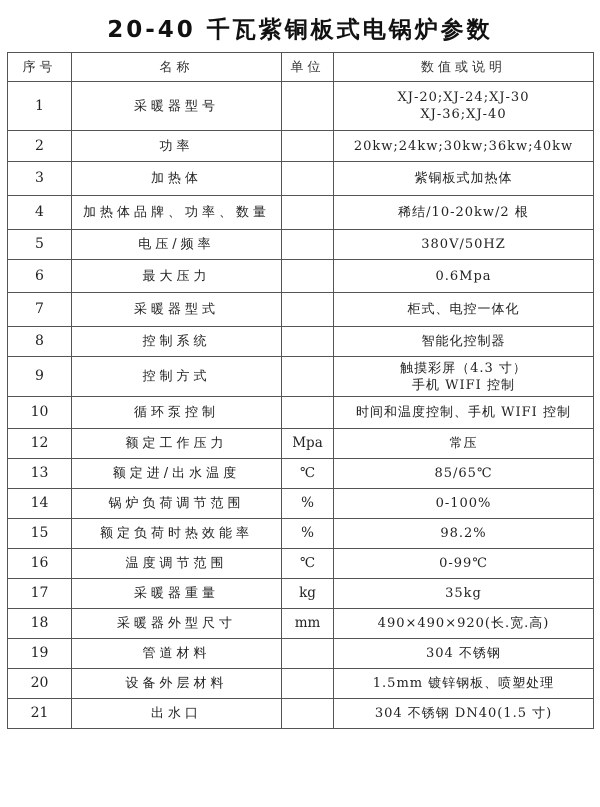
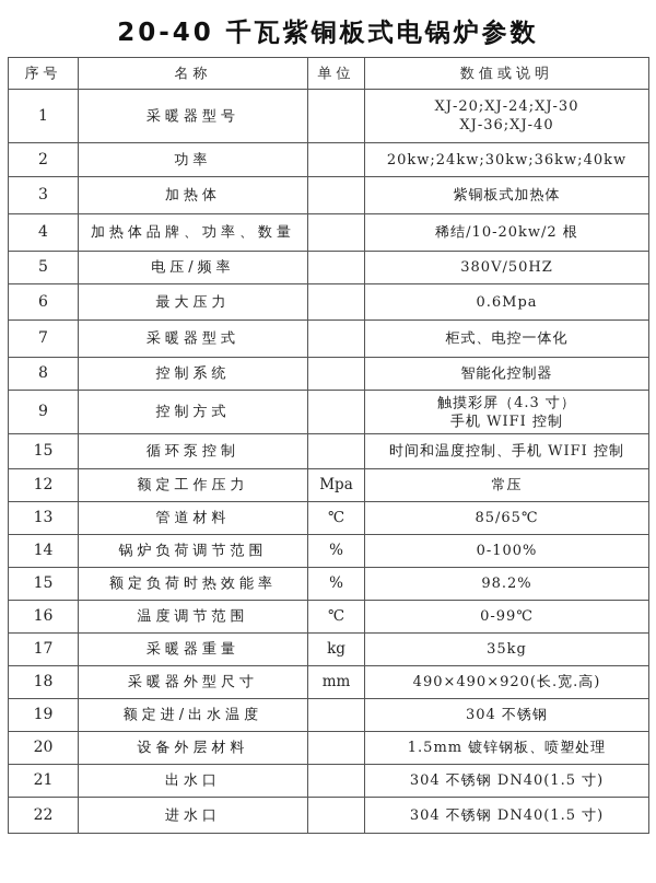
  20-40 千瓦紫铜板式电锅炉参数
  序号	名称	单位	数值或说明
  1	采暖器型号		XJ-20;XJ-24;XJ-30XJ-36;XJ-40
  2	功率		20kw;24kw;30kw;36kw;40kw
  3	加热体		紫铜板式加热体
  4	加热体品牌、功率、数量		稀结/10-20kw/2 根
  5	电压/频率		380V/50HZ
  6	最大压力		0.6Mpa
  7	采暖器型式		柜式、电控一体化
  8	控制系统		智能化控制器
  9	控制方式		触摸彩屏（4.3 寸）手机 WIFI 控制
- 10	循环泵控制		时间和温度控制、手机 WIFI 控制
+ 15	循环泵控制		时间和温度控制、手机 WIFI 控制
  12	额定工作压力	Mpa	常压
- 13	额定进/出水温度	℃	85/65℃
+ 13	管道材料	℃	85/65℃
  14	锅炉负荷调节范围	%	0-100%
  15	额定负荷时热效能率	%	98.2%
  16	温度调节范围	℃	0-99℃
  17	采暖器重量	kg	35kg
  18	采暖器外型尺寸	mm	490×490×920(长.宽.高)
- 19	管道材料		304 不锈钢
+ 19	额定进/出水温度		304 不锈钢
  20	设备外层材料		1.5mm 镀锌钢板、喷塑处理
  21	出水口		304 不锈钢 DN40(1.5 寸)
+ 22	进水口		304 不锈钢 DN40(1.5 寸)
